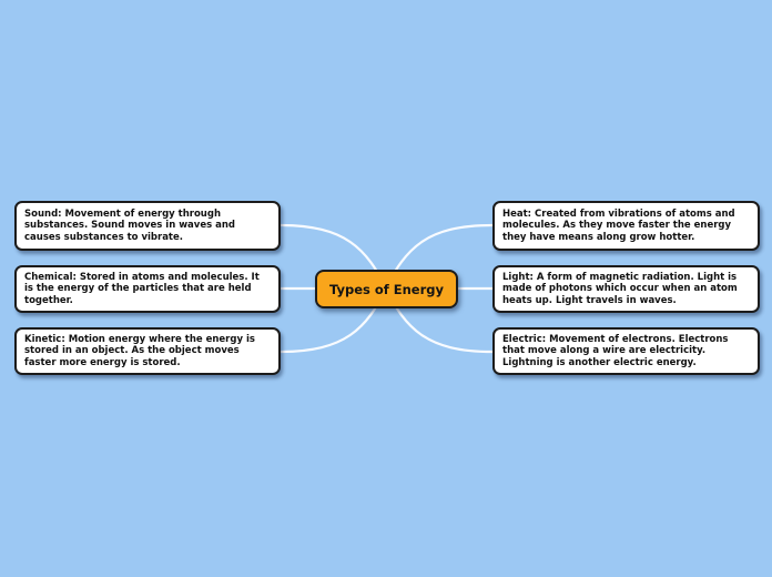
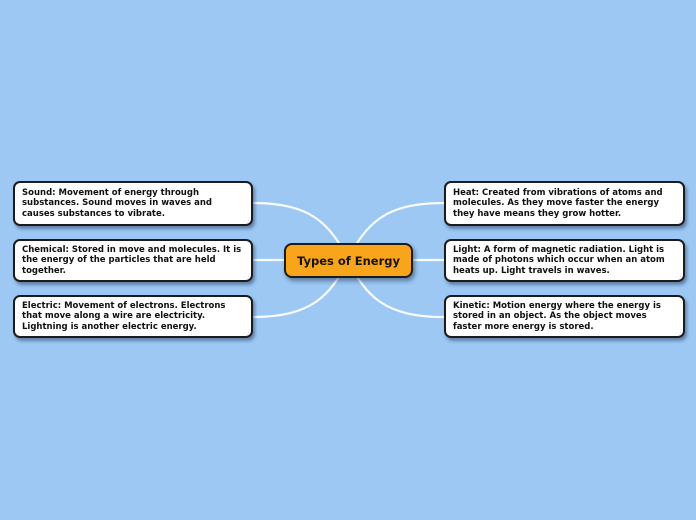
  Sound: Movement of energy through substances. Sound moves in waves and causes substances to vibrate.
- Chemical: Stored in atoms and molecules. It is the energy of the particles that are held together.
+ Chemical: Stored in move and molecules. It is the energy of the particles that are held together.
- Kinetic: Motion energy where the energy is stored in an object. As the object moves faster more energy is stored.
+ Electric: Movement of electrons. Electrons that move along a wire are electricity. Lightning is another electric energy.
- Heat: Created from vibrations of atoms and molecules. As they move faster the energy they have means along grow hotter.
+ Heat: Created from vibrations of atoms and molecules. As they move faster the energy they have means they grow hotter.
  Light: A form of magnetic radiation. Light is made of photons which occur when an atom heats up. Light travels in waves.
- Electric: Movement of electrons. Electrons that move along a wire are electricity. Lightning is another electric energy.
+ Kinetic: Motion energy where the energy is stored in an object. As the object moves faster more energy is stored.
  Types of Energy
